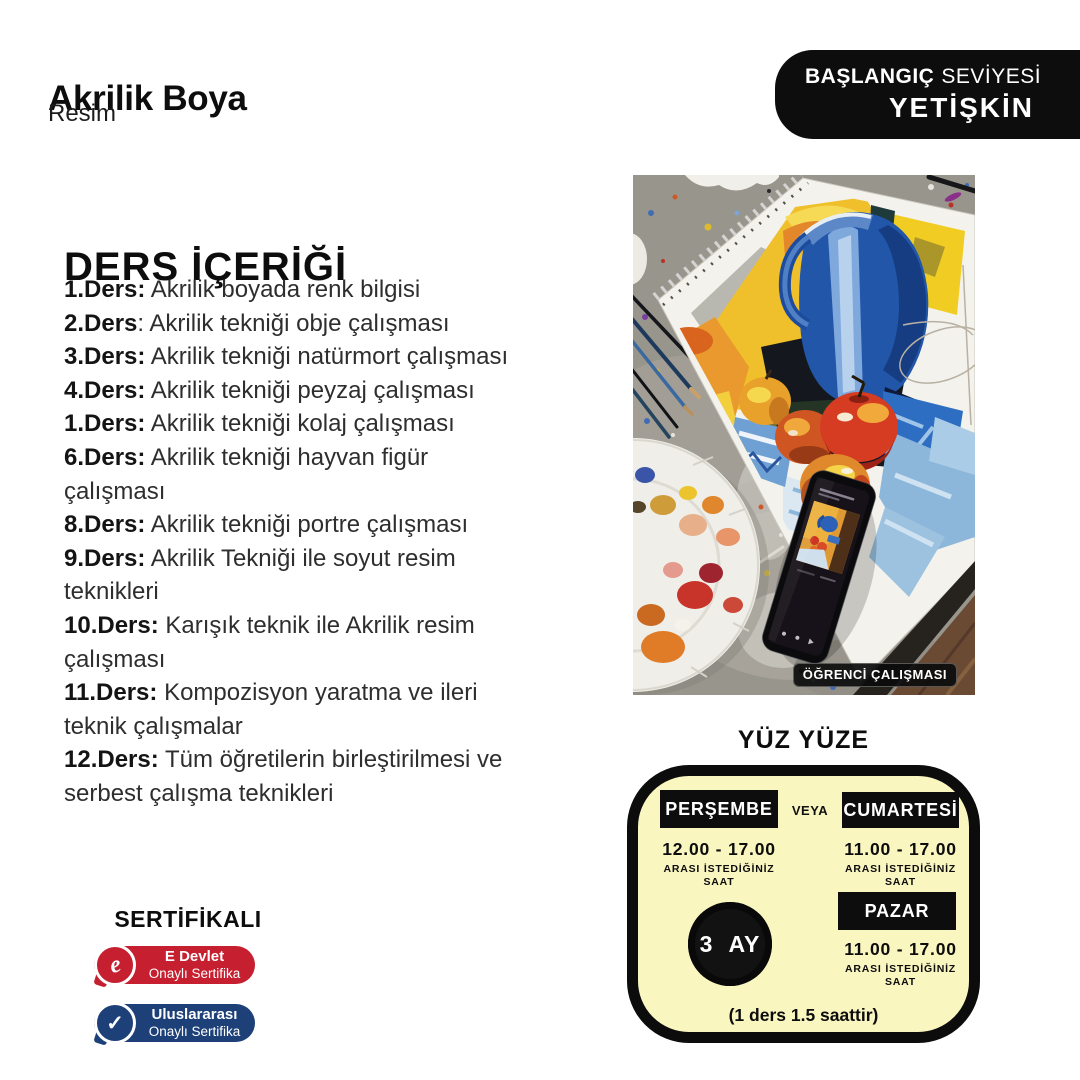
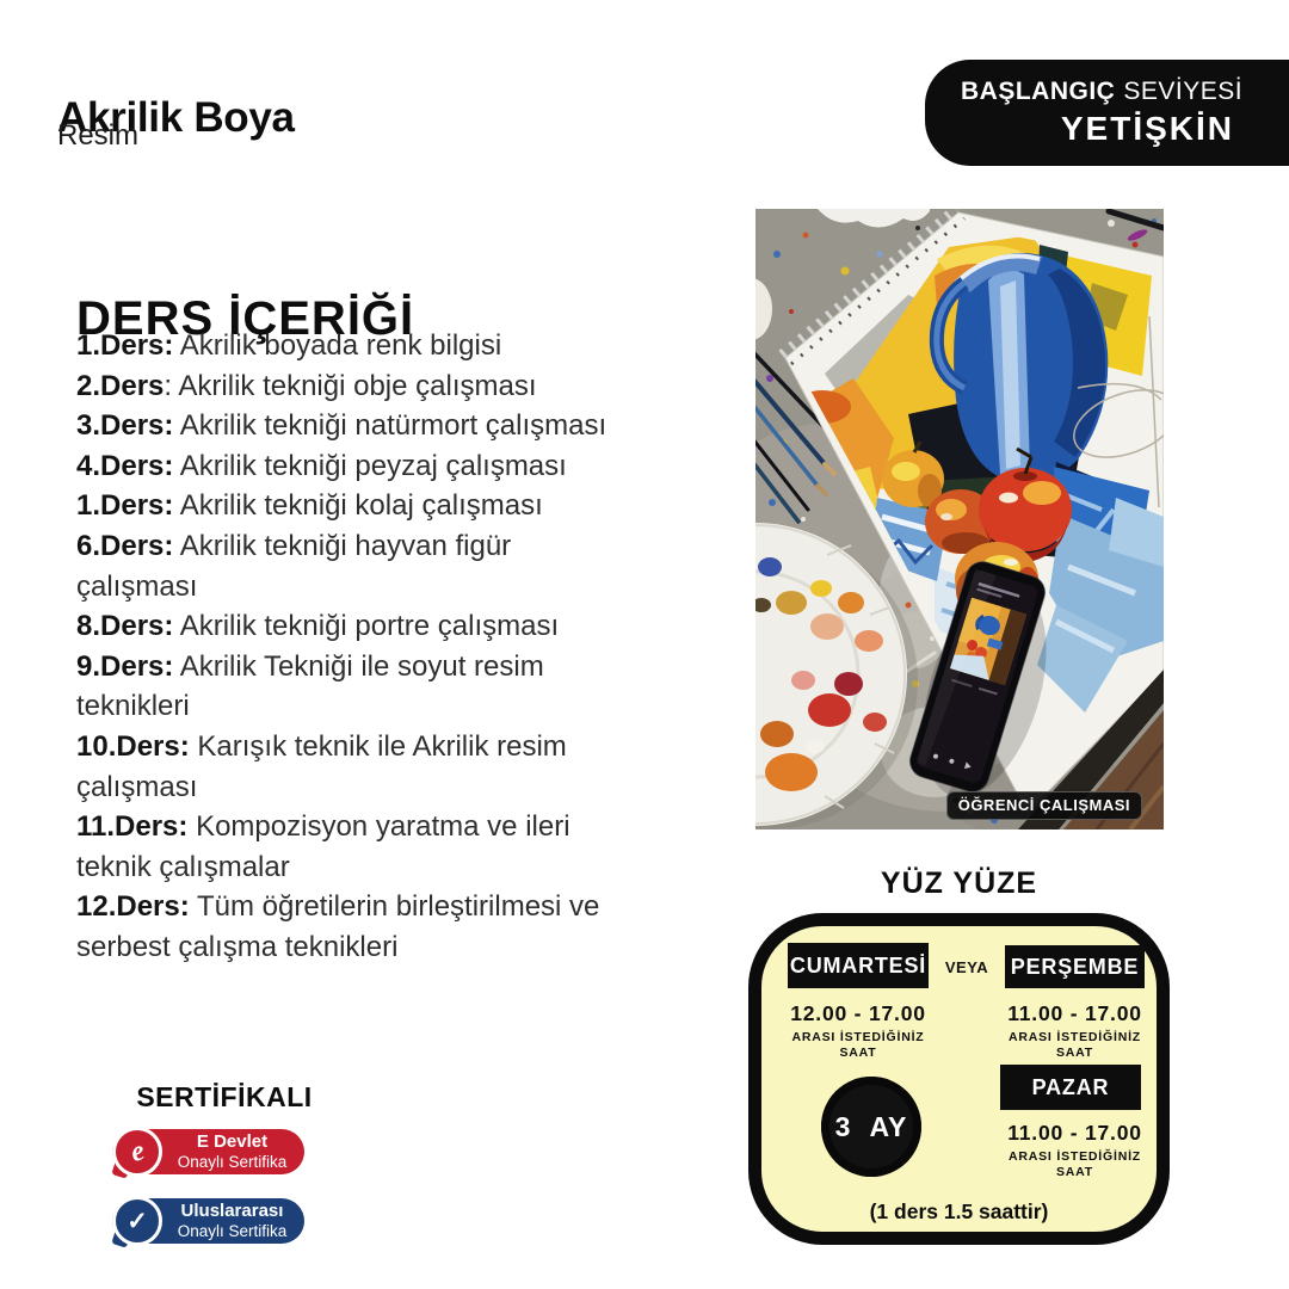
  Akrilik Boya
  Resim
  BAŞLANGIÇ SEVİYESİ
  YETİŞKİN
  DERS İÇERİĞİ
  1.Ders: Akrilik boyada renk bilgisi
  2.Ders: Akrilik tekniği obje çalışması
  3.Ders: Akrilik tekniği natürmort çalışması
  4.Ders: Akrilik tekniği peyzaj çalışması
  1.Ders: Akrilik tekniği kolaj çalışması
  6.Ders: Akrilik tekniği hayvan figür
  çalışması
  8.Ders: Akrilik tekniği portre çalışması
  9.Ders: Akrilik Tekniği ile soyut resim
  teknikleri
  10.Ders: Karışık teknik ile Akrilik resim
  çalışması
  11.Ders: Kompozisyon yaratma ve ileri
  teknik çalışmalar
  12.Ders: Tüm öğretilerin birleştirilmesi ve
  serbest çalışma teknikleri
  SERTİFİKALI
  E Devlet
  Onaylı Sertifika
  ✓
  Uluslararası
  Onaylı Sertifika
  ÖĞRENCİ ÇALIŞMASI
  YÜZ YÜZE
- PERŞEMBE
+ CUMARTESİ
  VEYA
- CUMARTESİ
+ PERŞEMBE
  12.00 - 17.00
  ARASI İSTEDİĞİNİZ
  SAAT
  11.00 - 17.00
  ARASI İSTEDİĞİNİZ
  SAAT
  PAZAR
  11.00 - 17.00
  ARASI İSTEDİĞİNİZ
  SAAT
  3
  AY
  (1 ders 1.5 saattir)
